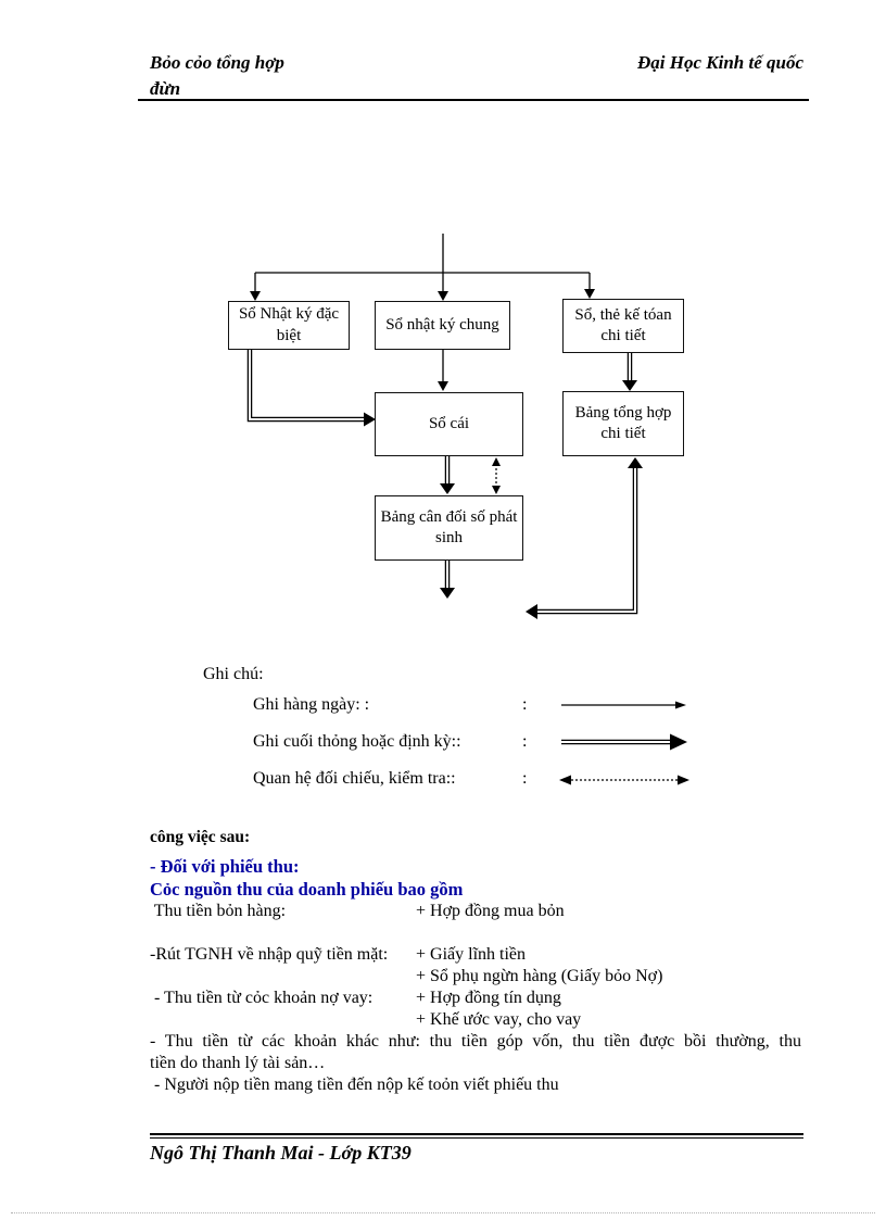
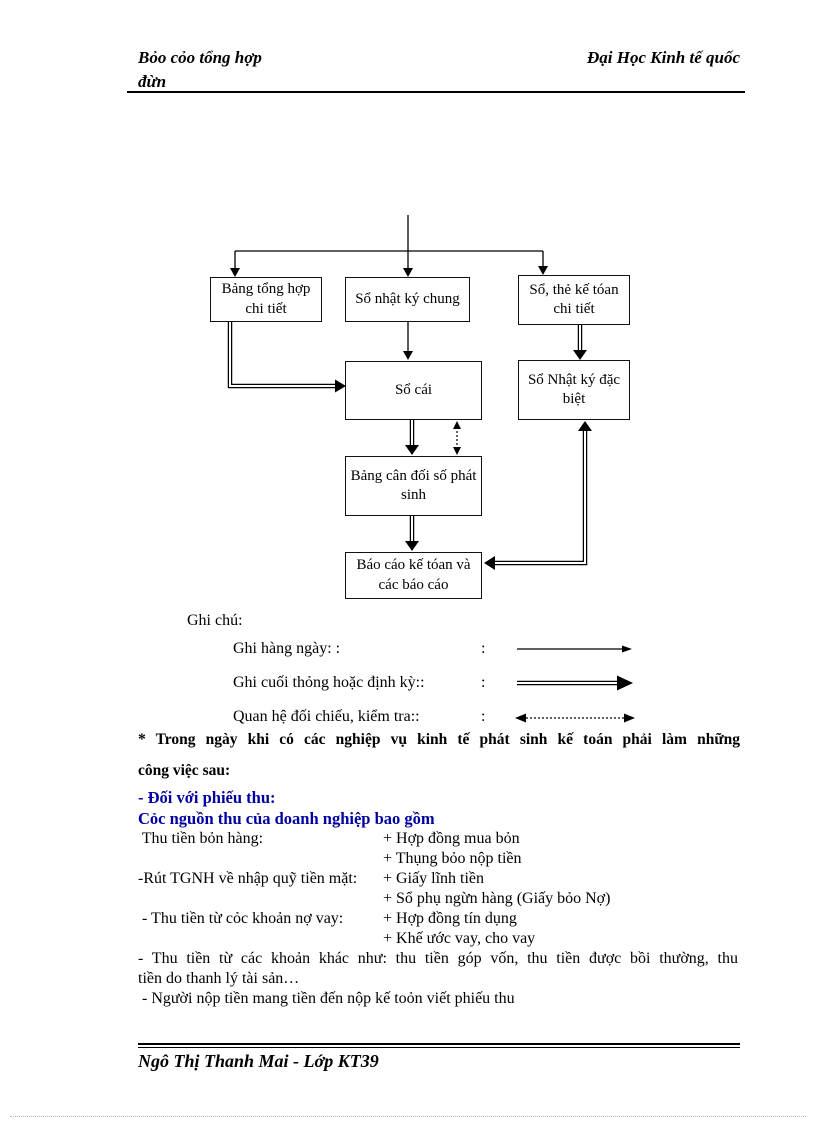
  Bỏo cỏo tổng hợp
  Đại Học Kinh tế quốc
  đừn
- Sổ Nhật ký đặc biệt
+ Bảng tổng hợp chi tiết
  Sổ nhật ký chung
  Sổ, thẻ kế tóan chi tiết
  Sổ cái
- Bảng tổng hợp chi tiết
+ Sổ Nhật ký đặc biệt
  Bảng cân đối số phát sinh
+ Báo cáo kế tóan và các báo cáo
  Ghi chú:
  Ghi hàng ngày: :
  :
  Ghi cuối thỏng hoặc định kỳ::
  :
  Quan hệ đối chiếu, kiểm tra::
  :
+ * Trong ngày khi có các nghiệp vụ kinh tế phát sinh kế toán phải làm những
  công việc sau:
  - Đối với phiếu thu:
- Cỏc nguồn thu của doanh phiếu bao gồm
+ Cỏc nguồn thu của doanh nghiệp bao gồm
  Thu tiền bỏn hàng:
  + Hợp đồng mua bỏn
+ + Thụng bỏo nộp tiền
  -Rút TGNH về nhập quỹ tiền mặt:
  + Giấy lĩnh tiền
  + Sổ phụ ngừn hàng (Giấy bỏo Nợ)
  - Thu tiền từ cỏc khoản nợ vay:
  + Hợp đồng tín dụng
  + Khế ước vay, cho vay
  - Thu tiền từ các khoản khác như: thu tiền góp vốn, thu tiền được bồi thường, thu
  tiền do thanh lý tài sản…
  - Người nộp tiền mang tiền đến nộp kế toỏn viết phiếu thu
  Ngô Thị Thanh Mai - Lớp KT39
